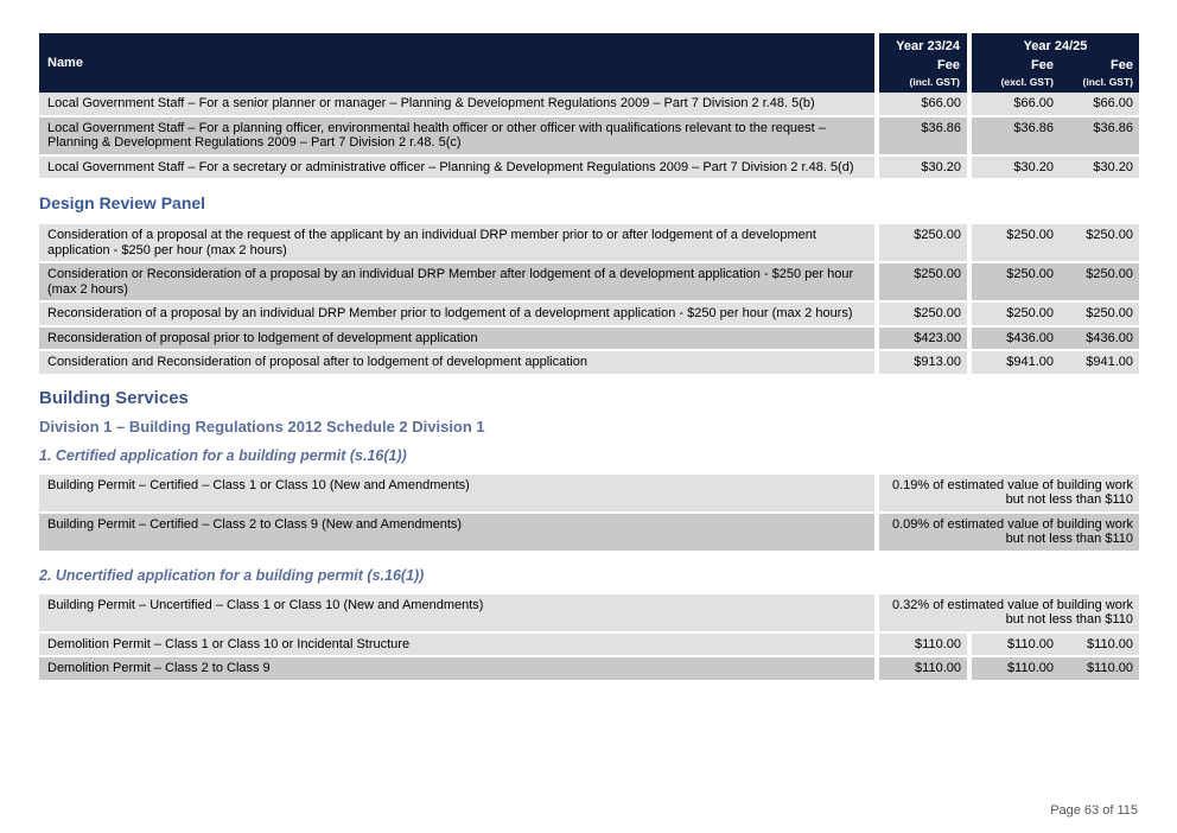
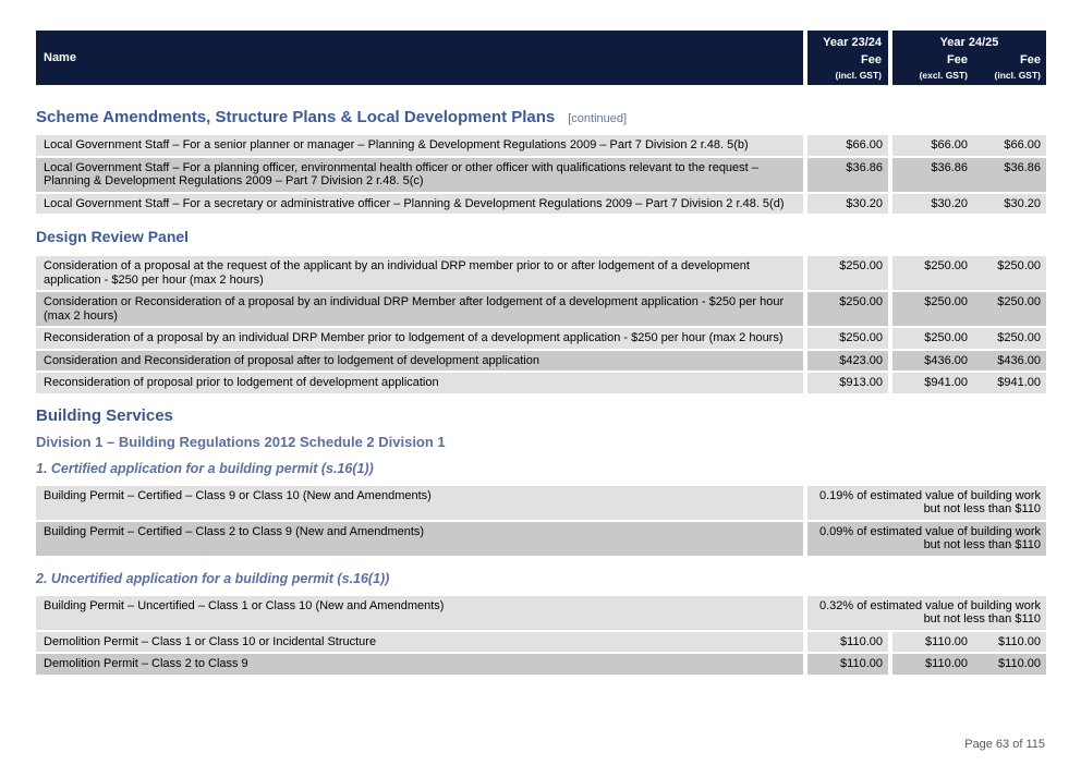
  Name
  Year 23/24
  Fee
  (incl. GST)
  Year 24/25
  Fee
  Fee
  (excl. GST)
  (incl. GST)
+ Scheme Amendments, Structure Plans & Local Development Plans [continued]
  Local Government Staff – For a senior planner or manager – Planning & Development Regulations 2009 – Part 7 Division 2 r.48. 5(b)
  $66.00
  $66.00
  $66.00
  Local Government Staff – For a planning officer, environmental health officer or other officer with qualifications relevant to the request – Planning & Development Regulations 2009 – Part 7 Division 2 r.48. 5(c)
  $36.86
  $36.86
  $36.86
  Local Government Staff – For a secretary or administrative officer – Planning & Development Regulations 2009 – Part 7 Division 2 r.48. 5(d)
  $30.20
  $30.20
  $30.20
  Design Review Panel
  Consideration of a proposal at the request of the applicant by an individual DRP member prior to or after lodgement of a development application - $250 per hour (max 2 hours)
  $250.00
  $250.00
  $250.00
  Consideration or Reconsideration of a proposal by an individual DRP Member after lodgement of a development application - $250 per hour (max 2 hours)
  $250.00
  $250.00
  $250.00
  Reconsideration of a proposal by an individual DRP Member prior to lodgement of a development application - $250 per hour (max 2 hours)
  $250.00
  $250.00
  $250.00
- Reconsideration of proposal prior to lodgement of development application
+ Consideration and Reconsideration of proposal after to lodgement of development application
  $423.00
  $436.00
  $436.00
- Consideration and Reconsideration of proposal after to lodgement of development application
+ Reconsideration of proposal prior to lodgement of development application
  $913.00
  $941.00
  $941.00
  Building Services
  Division 1 – Building Regulations 2012 Schedule 2 Division 1
  1. Certified application for a building permit (s.16(1))
- Building Permit – Certified – Class 1 or Class 10 (New and Amendments)
+ Building Permit – Certified – Class 9 or Class 10 (New and Amendments)
  0.19% of estimated value of building work
  but not less than $110
  Building Permit – Certified – Class 2 to Class 9 (New and Amendments)
  0.09% of estimated value of building work
  but not less than $110
  2. Uncertified application for a building permit (s.16(1))
  Building Permit – Uncertified – Class 1 or Class 10 (New and Amendments)
  0.32% of estimated value of building work
  but not less than $110
  Demolition Permit – Class 1 or Class 10 or Incidental Structure
  $110.00
  $110.00
  $110.00
  Demolition Permit – Class 2 to Class 9
  $110.00
  $110.00
  $110.00
  Page 63 of 115
